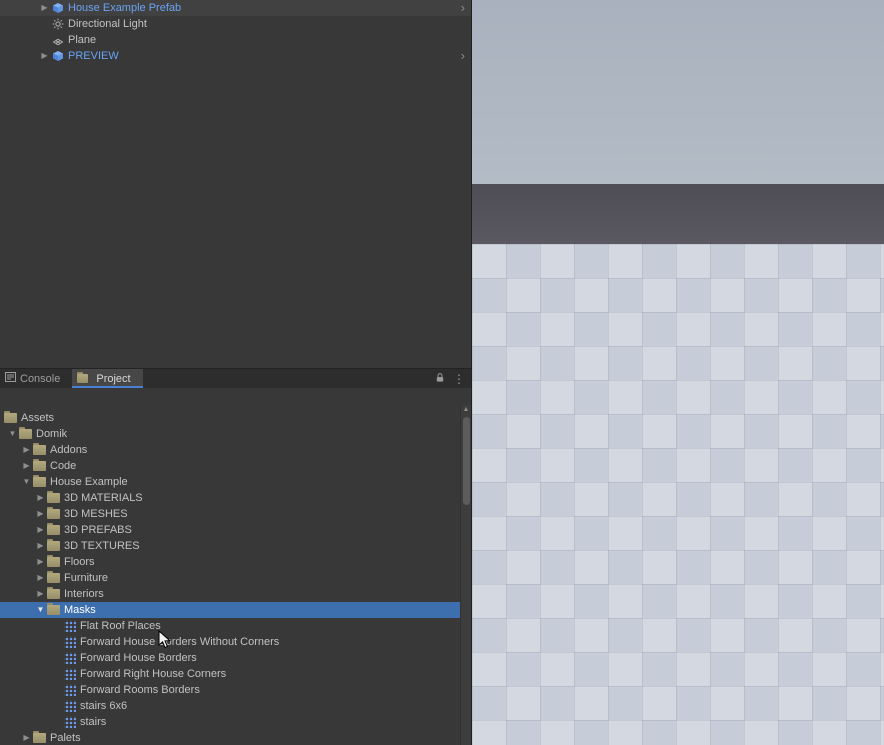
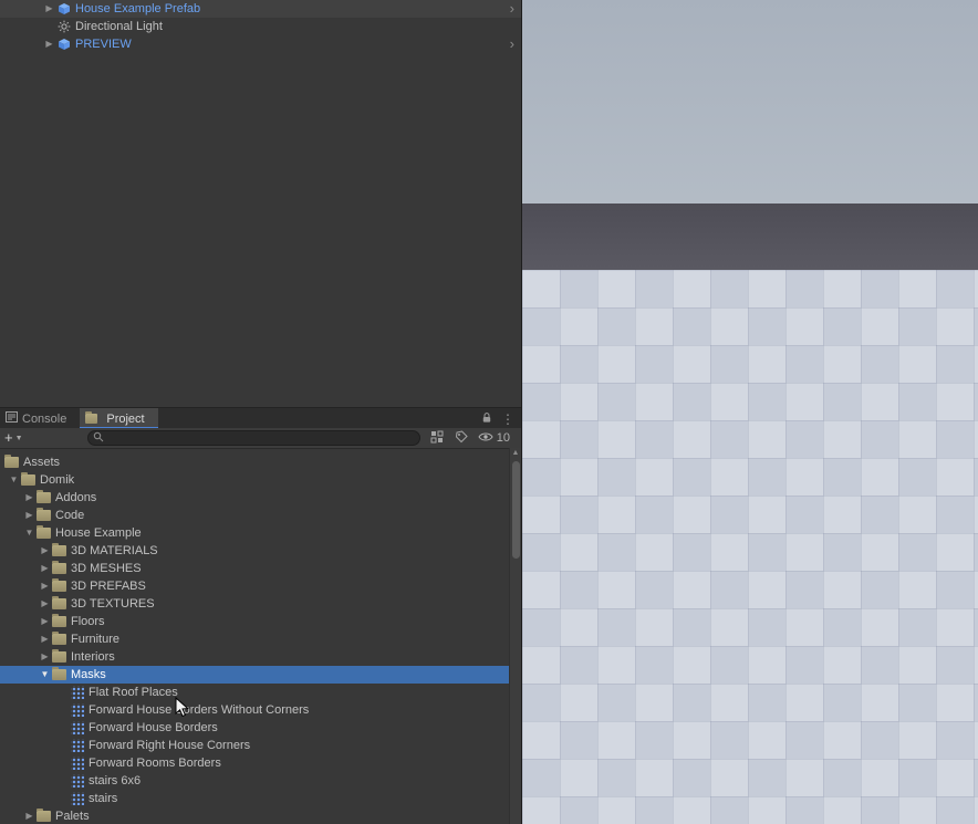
  ▶
  House Example Prefab
  ›
  Directional Light
- Plane
  ▶
  PREVIEW
  ›
  Console
  Project
  ⋮
+ +
+ 10
  Assets
  ▼
  Domik
  ▶
  Addons
  ▶
  Code
  ▼
  House Example
  ▶
  3D MATERIALS
  ▶
  3D MESHES
  ▶
  3D PREFABS
  ▶
  3D TEXTURES
  ▶
  Floors
  ▶
  Furniture
  ▶
  Interiors
  ▼
  Masks
  Flat Roof Places
  Forward Houseorders Without Corners
  Forward House Borders
  Forward Right House Corners
  Forward Rooms Borders
  stairs 6x6
  stairs
  ▶
  Palets
